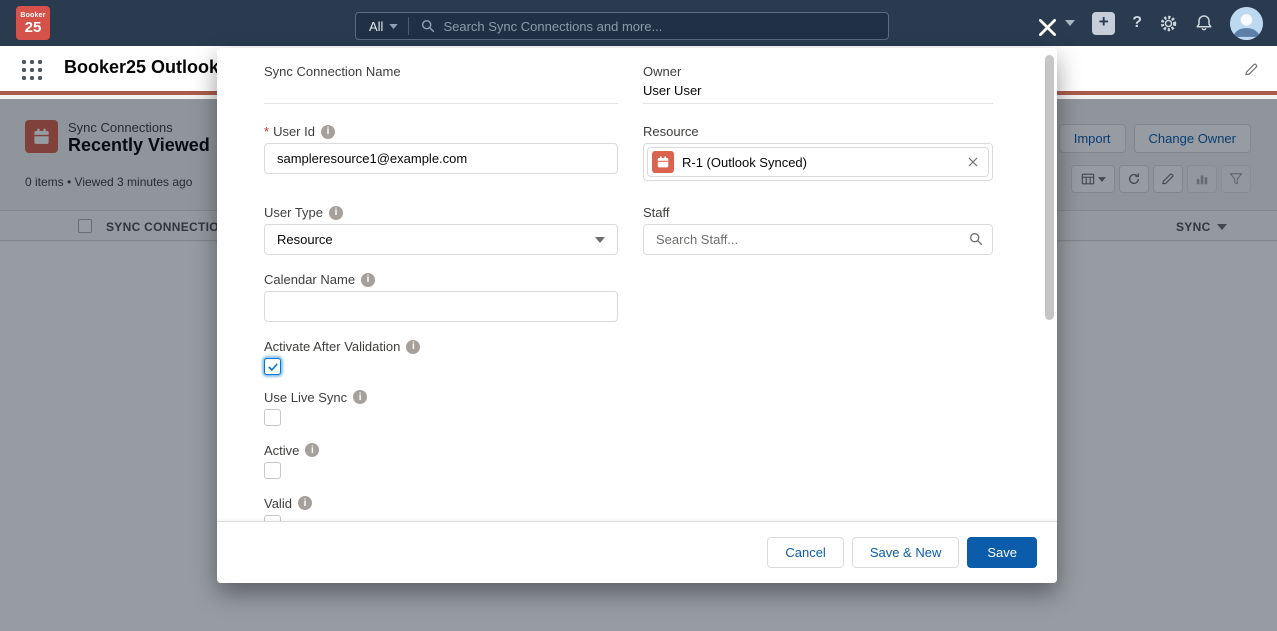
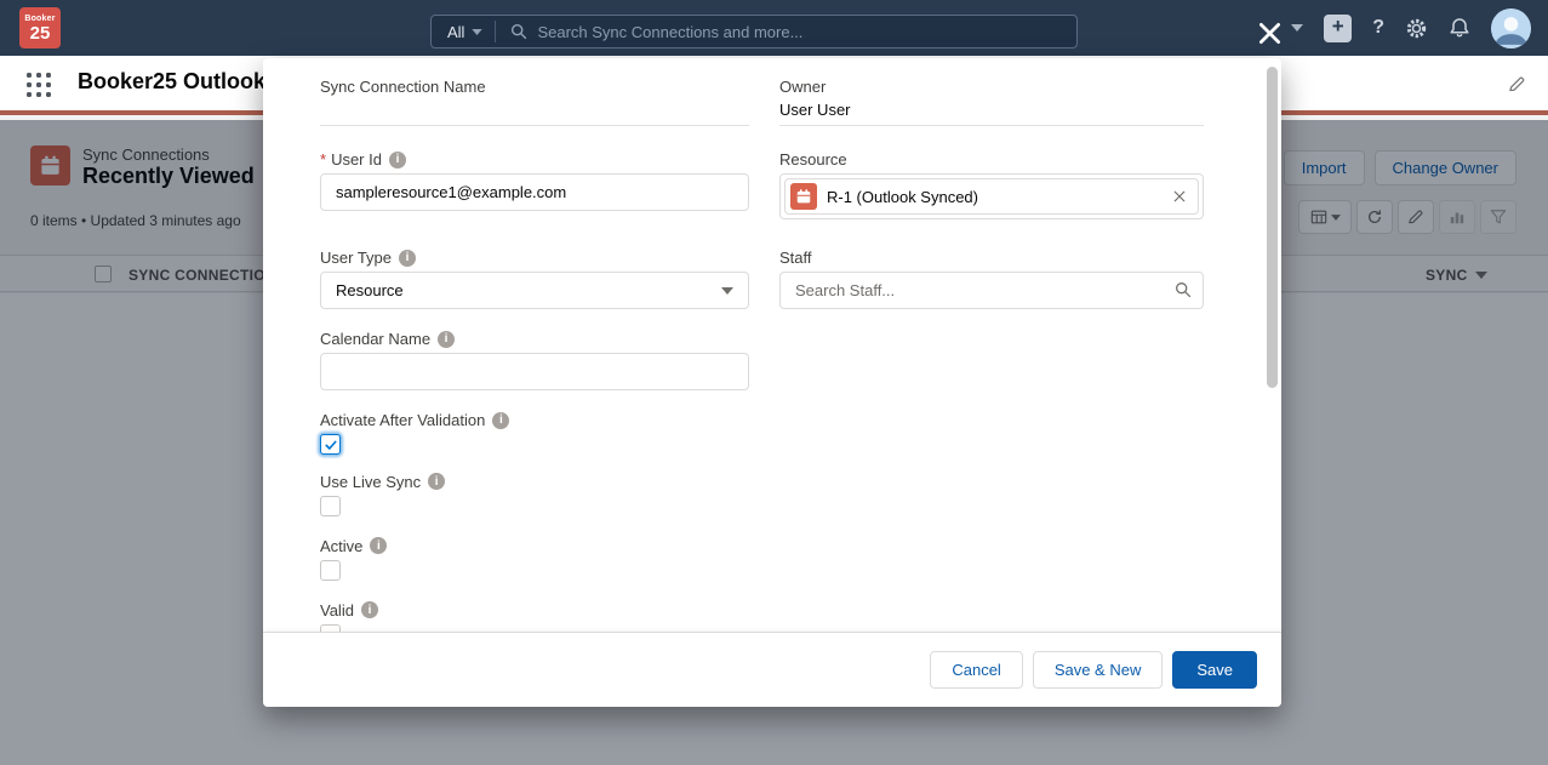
  25
  All
  Search Sync Connections and more...
  ?
  Booker25 Outlook
  Sync Connections
  Recently Viewed
- 0 items • Viewed 3 minutes ago
+ 0 items • Updated 3 minutes ago
  Import
  Change Owner
  SYNC CONNECTIO
  SYNC
  Sync Connection Name
  Owner
  User User
  *
  User Id
  sampleresource1@example.com
  Resource
  R-1 (Outlook Synced)
  User Type
  Resource
  Staff
  Search Staff...
  Calendar Name
  Activate After Validation
  Use Live Sync
  Active
  Valid
  Cancel
  Save & New
  Save
